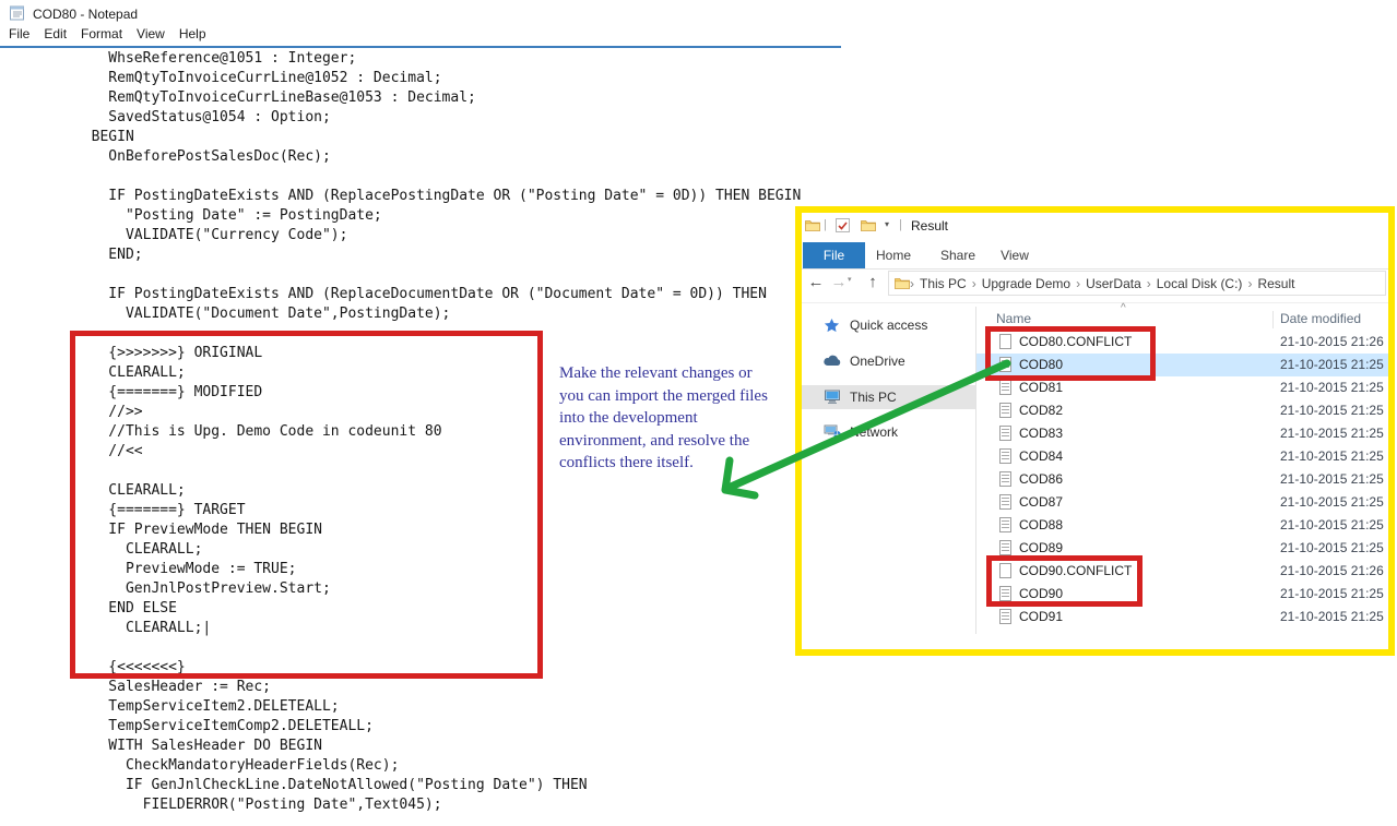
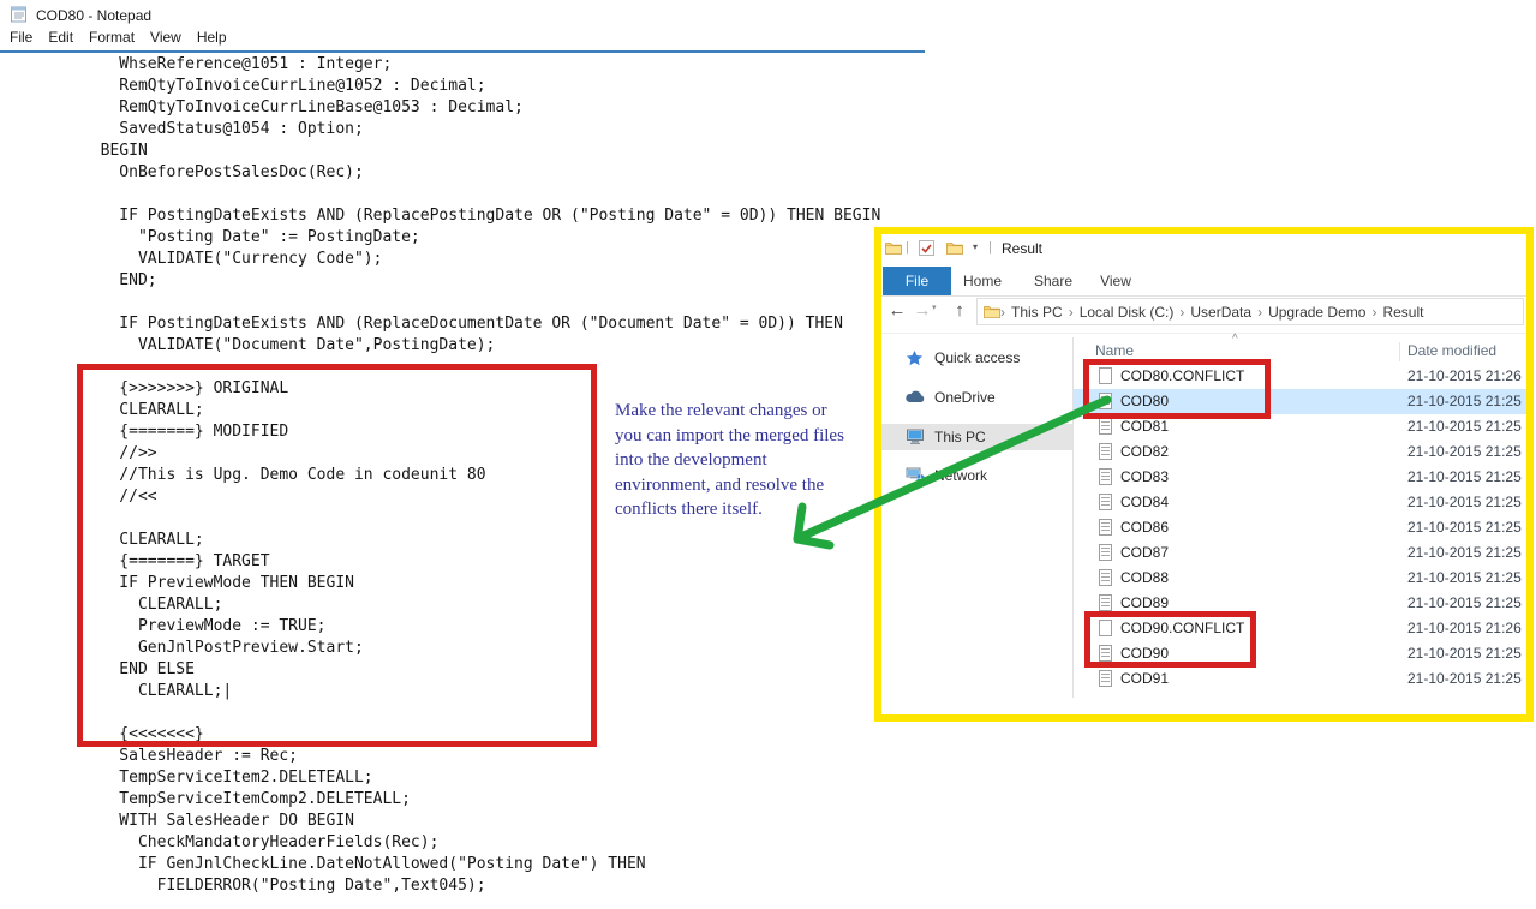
  COD80 - Notepad
  File
  Edit
  Format
  View
  Help
  WhseReference@1051 : Integer;
  RemQtyToInvoiceCurrLine@1052 : Decimal;
  RemQtyToInvoiceCurrLineBase@1053 : Decimal;
  SavedStatus@1054 : Option;
  BEGIN
  OnBeforePostSalesDoc(Rec);
  IF PostingDateExists AND (ReplacePostingDate OR ("Posting Date" = 0D)) THEN BEGIN
  "Posting Date" := PostingDate;
  VALIDATE("Currency Code");
  END;
  IF PostingDateExists AND (ReplaceDocumentDate OR ("Document Date" = 0D)) THEN
  VALIDATE("Document Date",PostingDate);
  {>>>>>>>} ORIGINAL
  CLEARALL;
  {=======} MODIFIED
  //>>
  //This is Upg. Demo Code in codeunit 80
  //<<
  CLEARALL;
  {=======} TARGET
  IF PreviewMode THEN BEGIN
  CLEARALL;
  PreviewMode := TRUE;
  GenJnlPostPreview.Start;
  END ELSE
  CLEARALL;|
  {<<<<<<<}
  SalesHeader := Rec;
  TempServiceItem2.DELETEALL;
  TempServiceItemComp2.DELETEALL;
  WITH SalesHeader DO BEGIN
  CheckMandatoryHeaderFields(Rec);
  IF GenJnlCheckLine.DateNotAllowed("Posting Date") THEN
  FIELDERROR("Posting Date",Text045);
  Make the relevant changes or
  you can import the merged files
  into the development
  environment, and resolve the
  conflicts there itself.
  |
  ▾
  |
  Result
  File
  Home
  Share
  View
  ←
  →
  ↑
  ›
  This PC
  ›
- Upgrade Demo
+ Local Disk (C:)
  ›
  UserData
  ›
- Local Disk (C:)
+ Upgrade Demo
  ›
  Result
  Quick access
  OneDrive
  This PC
  etwork
  ^
  Name
  Date modified
  COD80.CONFLICT
  21-10-2015 21:26
  COD80
  21-10-2015 21:25
  COD81
  21-10-2015 21:25
  COD82
  21-10-2015 21:25
  COD83
  21-10-2015 21:25
  COD84
  21-10-2015 21:25
  COD86
  21-10-2015 21:25
  COD87
  21-10-2015 21:25
  COD88
  21-10-2015 21:25
  COD89
  21-10-2015 21:25
  COD90.CONFLICT
  21-10-2015 21:26
  COD90
  21-10-2015 21:25
  COD91
  21-10-2015 21:25
